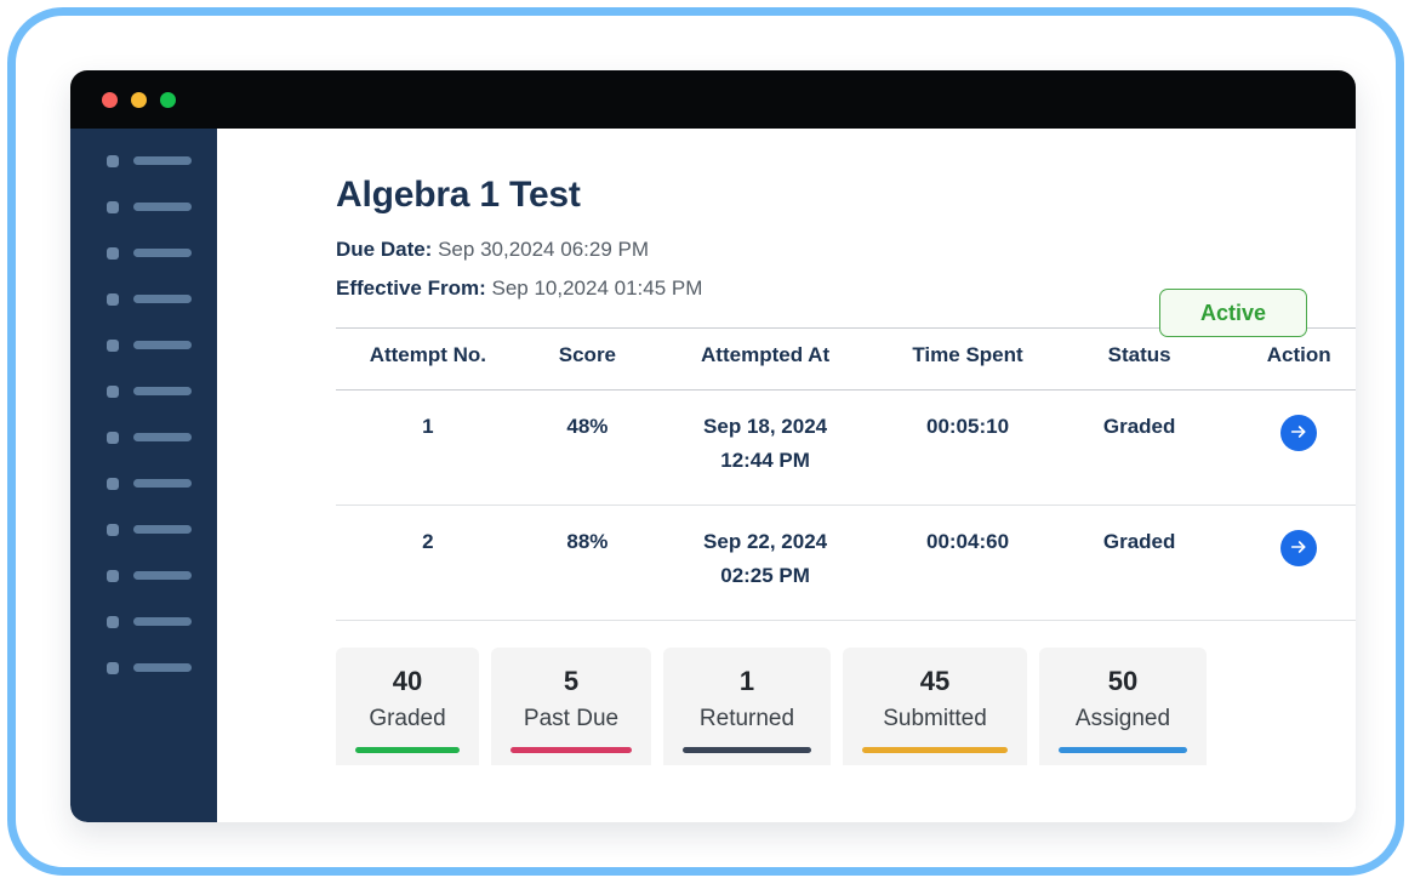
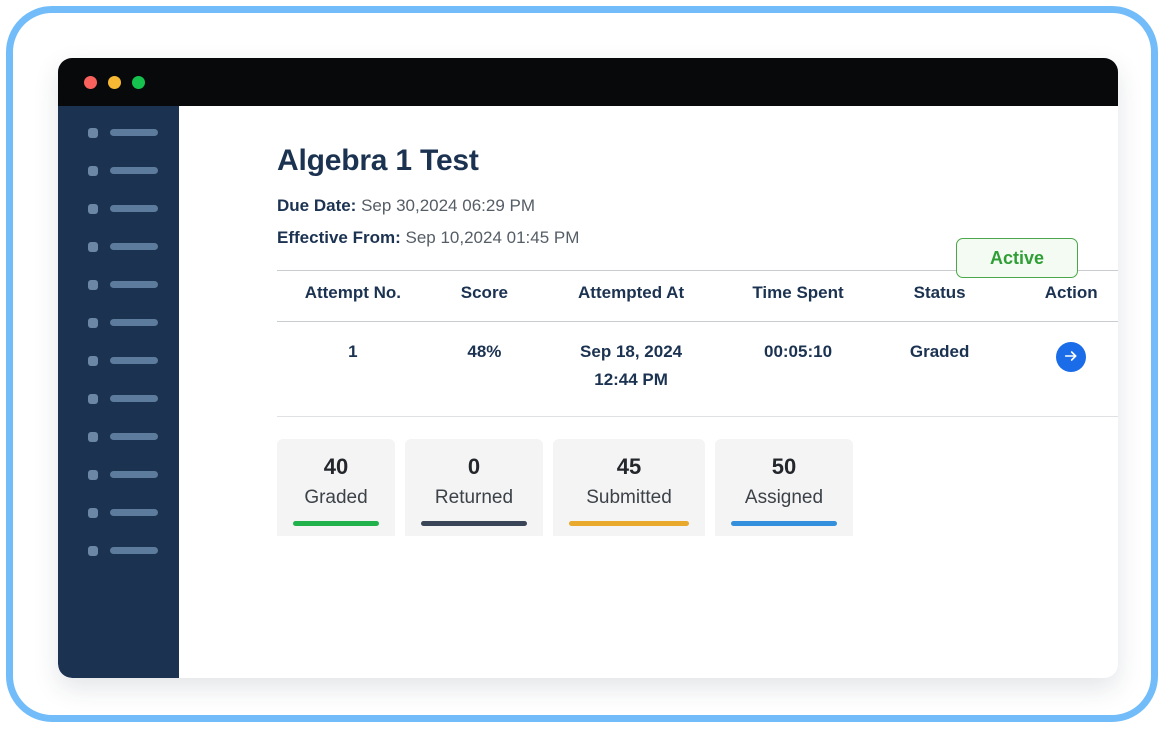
  Algebra 1 Test
  Due Date: Sep 30,2024 06:29 PM
  Effective From: Sep 10,2024 01:45 PM
  Active
  Attempt No.	Score	Attempted At	Time Spent	Status	Action
  1	48%	Sep 18, 202412:44 PM	00:05:10	Graded
- 2	88%	Sep 22, 202402:25 PM	00:04:60	Graded
  40
  Graded
- 5
- Past Due
- 1
+ 0
  Returned
  45
  Submitted
  50
  Assigned
